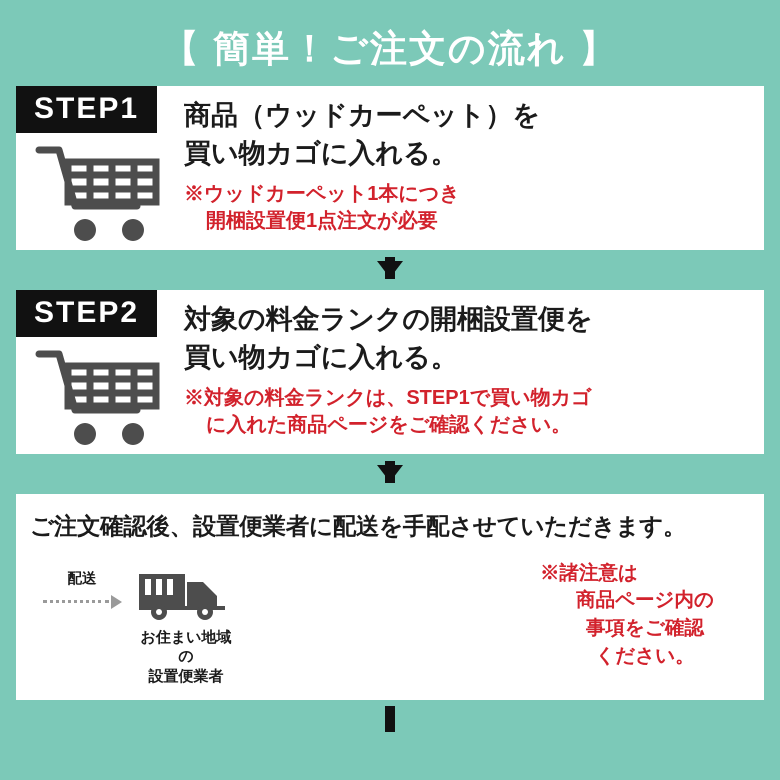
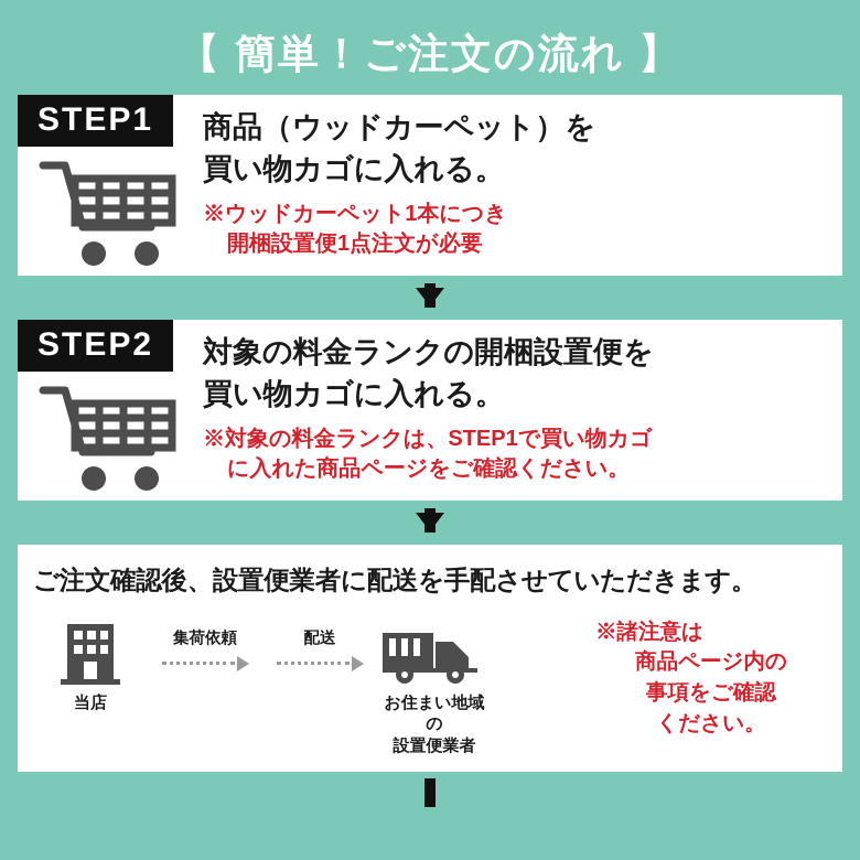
  【 簡単！ご注文の流れ 】
  STEP1
  商品（ウッドカーペット）を
  買い物カゴに入れる。
  ※ウッドカーペット1本につき
  開梱設置便1点注文が必要
  STEP2
  対象の料金ランクの開梱設置便を
  買い物カゴに入れる。
  ※対象の料金ランクは、STEP1で買い物カゴ
  に入れた商品ページをご確認ください。
  ご注文確認後、設置便業者に配送を手配させていただきます。
+ 当店
+ 集荷依頼
  配送
  お住まい地域の
  設置便業者
  ※諸注意は
  商品ページ内の
  事項をご確認
  ください。
